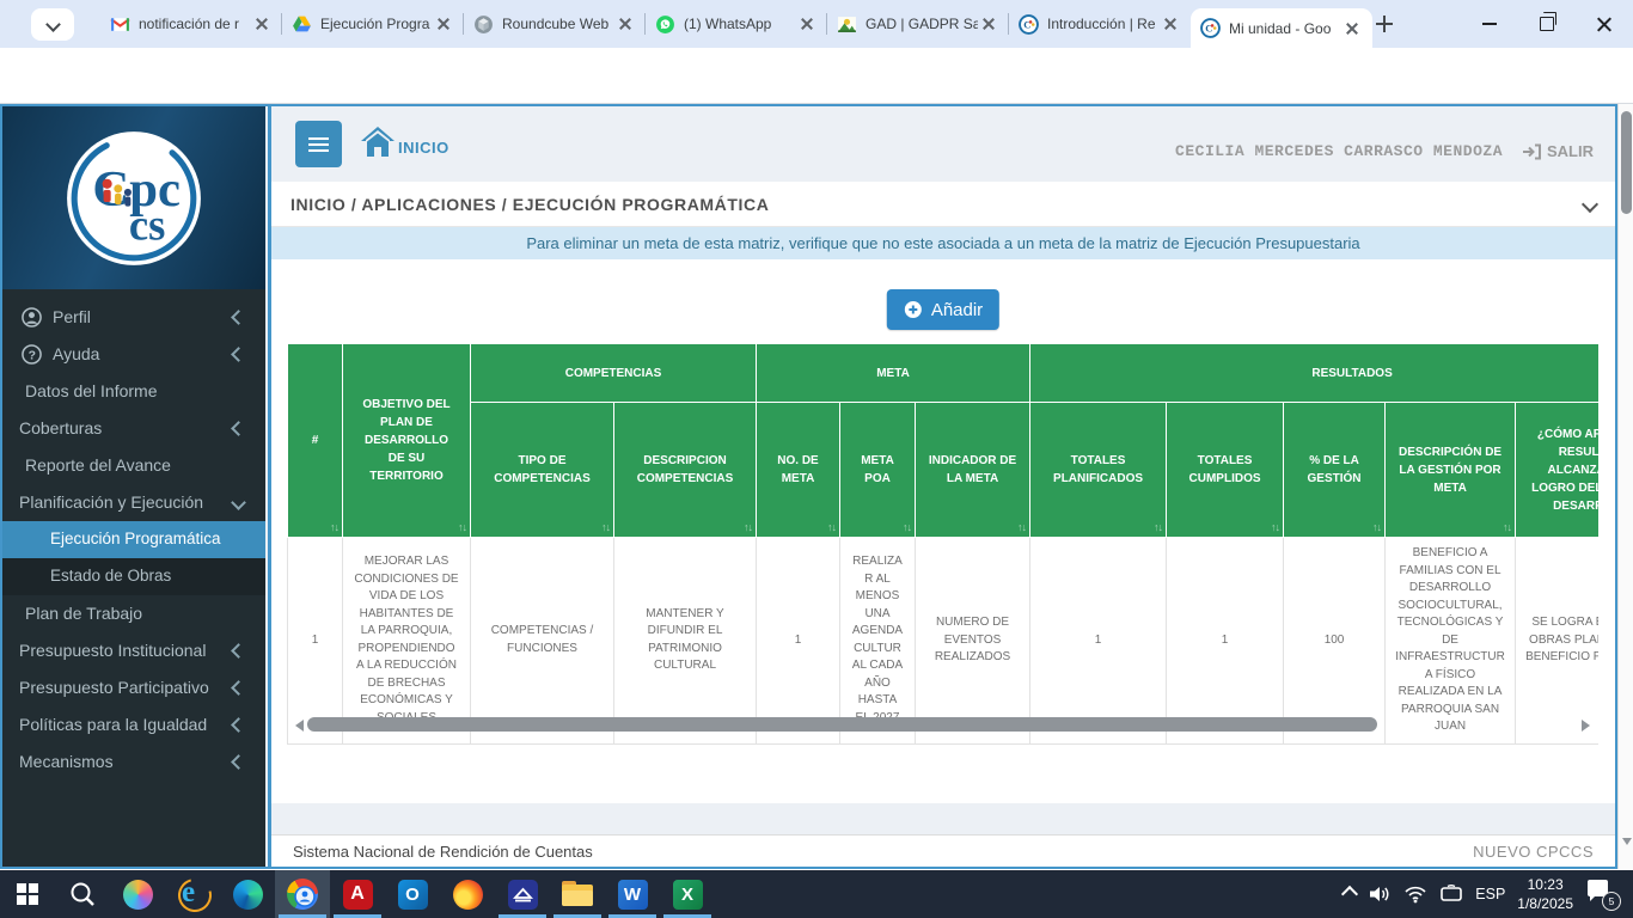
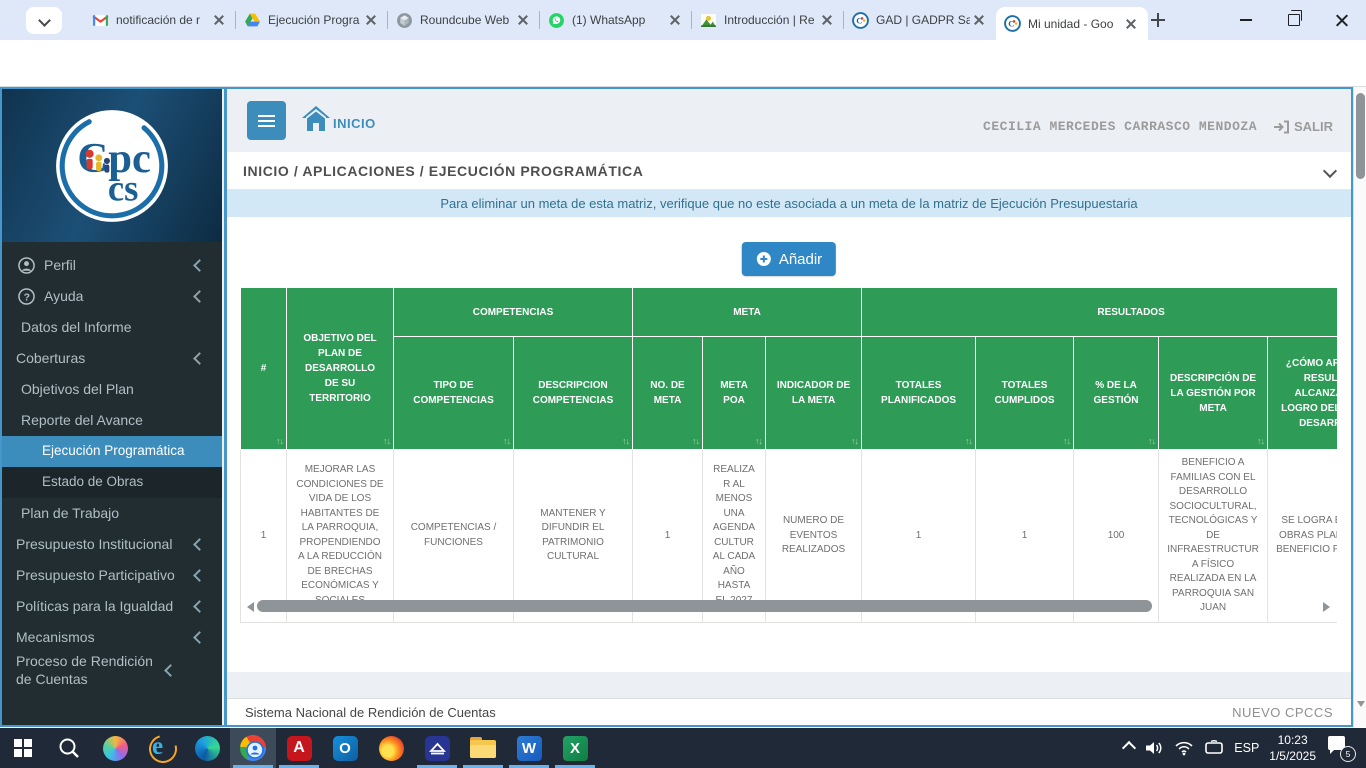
  notificación de r
  Ejecución Progra
  Roundcube Web
  (1) WhatsApp
- GAD | GADPR Sa
+ Introducción | Re
  C
- Introducción | Re
+ GAD | GADPR Sa
  C
  Mi unidad - Goo
  Cpc
  cs
  Perfil
  ?
  Ayuda
  Datos del Informe
  Coberturas
+ Objetivos del Plan
  Reporte del Avance
- Planificación y Ejecución
  Ejecución Programática
  Estado de Obras
  Plan de Trabajo
  Presupuesto Institucional
  Presupuesto Participativo
  Políticas para la Igualdad
  Mecanismos
+ Proceso de Rendición de Cuentas
  INICIO
  CECILIA MERCEDES CARRASCO MENDOZA
  SALIR
  INICIO / APLICACIONES / EJECUCIÓN PROGRAMÁTICA
  Para eliminar un meta de esta matriz, verifique que no este asociada a un meta de la matriz de Ejecución Presupuestaria
  Añadir
  #	OBJETIVO DEL PLAN DE DESARROLLO DE SU TERRITORIO	COMPETENCIAS	META	RESULTADOS
  TIPO DE COMPETENCIAS	DESCRIPCION COMPETENCIAS	NO. DE META	META POA	INDICADOR DE LA META	TOTALES PLANIFICADOS	TOTALES CUMPLIDOS	% DE LA GESTIÓN	DESCRIPCIÓN DE LA GESTIÓN POR META	¿CÓMO AP RESUL ALCANZ LOGRO DE DESAR
  1	MEJORAR LAS CONDICIONES DE VIDA DE LOS HABITANTES DE LA PARROQUIA, PROPENDIENDO A LA REDUCCIÓN DE BRECHAS ECONÓMICAS Y	COMPETENCIAS / FUNCIONES	MANTENER Y DIFUNDIR EL PATRIMONIO CULTURAL	1	REALIZAR AL MENOS UNA AGENDA CULTURAL CADA AÑO HASTA	NUMERO DE EVENTOS REALIZADOS	1	1	100	BENEFICIO A FAMILIAS CON EL DESARROLLO SOCIOCULTURAL, TECNOLÓGICAS Y DE INFRAESTRUCTURA FÍSICO REALIZADA EN LA PARROQUIA SAN JUAN	SE LOGRA OBRAS PLA BENEFICIO P
  Sistema Nacional de Rendición de Cuentas
  NUEVO CPCCS
  e
  A
  O
  W
  X
  ESP
  10:23
- 1/8/2025
+ 1/5/2025
  5
